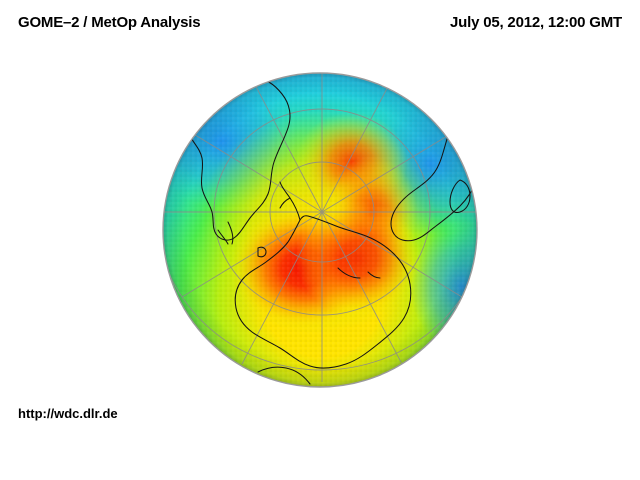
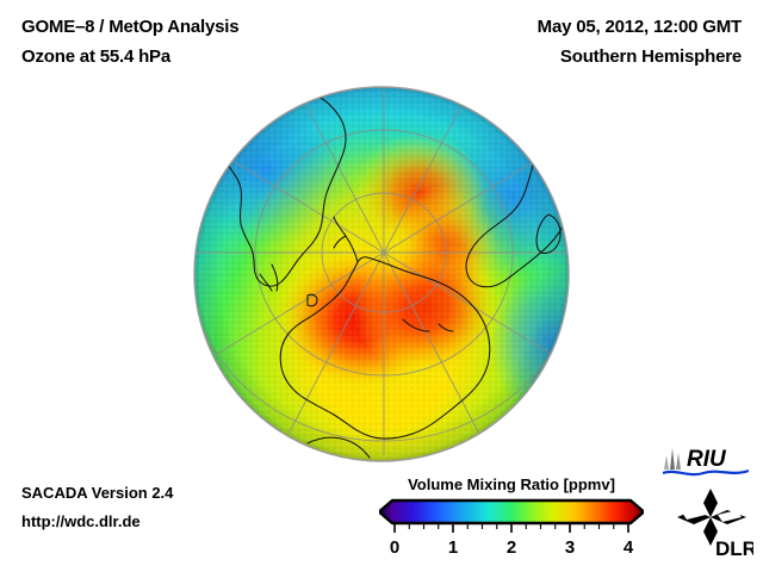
- GOME–2 / MetOp Analysis
+ GOME–8 / MetOp Analysis
+ Ozone at 55.4 hPa
- July 05, 2012, 12:00 GMT
+ May 05, 2012, 12:00 GMT
+ Southern Hemisphere
+ SACADA Version 2.4
  http://wdc.dlr.de
+ Volume Mixing Ratio [ppmv]
+ 0
+ 1
+ 2
+ 3
+ 4
+ RIU
+ DLR
